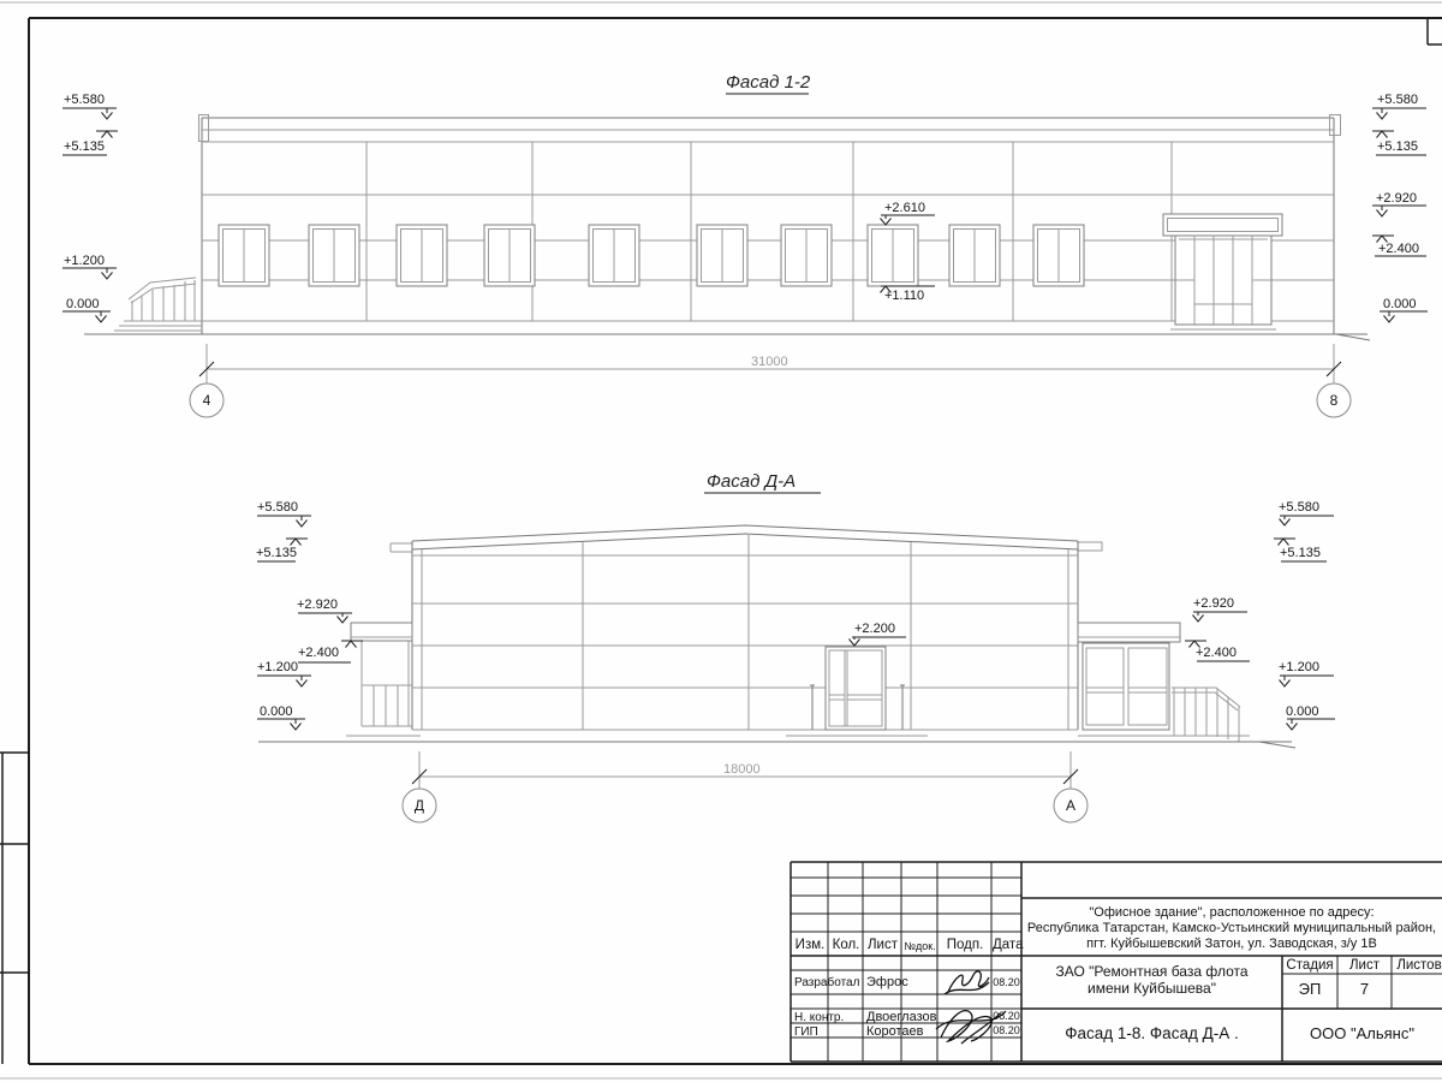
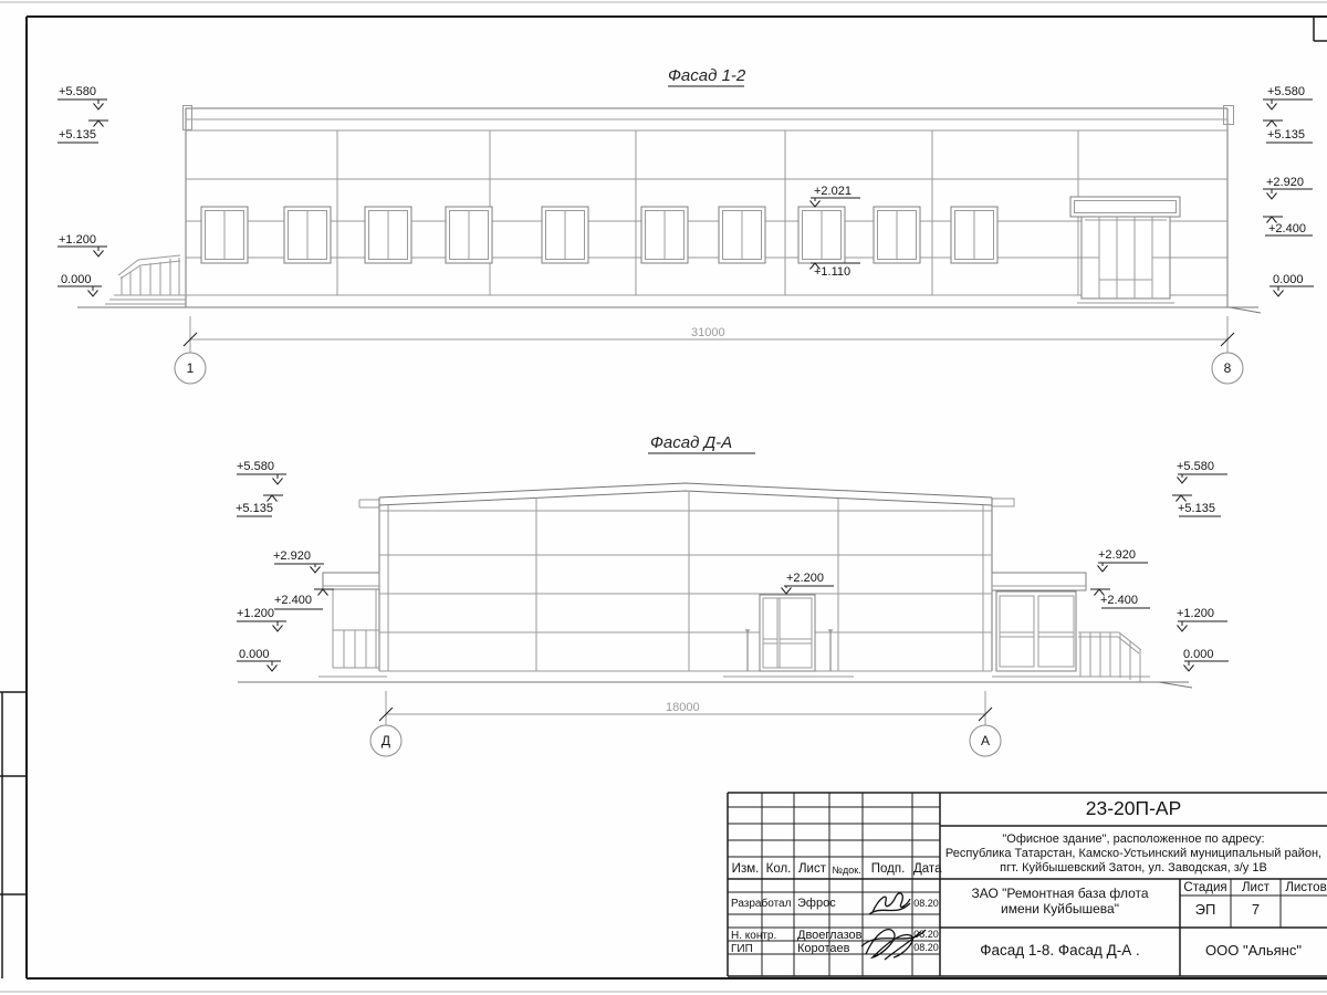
  Фасад 1-2
  Фасад Д-А
  +5.580
  +5.135
  +1.200
  0.000
  +5.580
  +5.135
  +2.920
  +2.400
  0.000
- +2.610
+ +2.021
  +1.110
  +5.580
  +5.135
  +2.920
  +2.400
  +1.200
  0.000
  +2.920
  +2.400
  +5.580
  +5.135
  +1.200
  0.000
  +2.200
  31000
  18000
- 4
+ 1
  8
  Д
  А
+ 23-20П-АР
  "Офисное здание", расположенное по адресу:
  Республика Татарстан, Камско-Устьинский муниципальный район,
  пгт. Куйбышевский Затон, ул. Заводская, з/у 1В
  ЗАО "Ремонтная база флота
  имени Куйбышева"
  Стадия
  Лист
  Листов
  ЭП
  7
  Фасад 1-8. Фасад Д-А .
  ООО "Альянс"
  Изм.
  Кол.
  Лист
  №док.
  Подп.
  Дата
  Разработал
  Эфрос
  08.20
  Н. контр.
  Двоеглазов
  08.20
  ГИП
  Коротаев
  08.20
